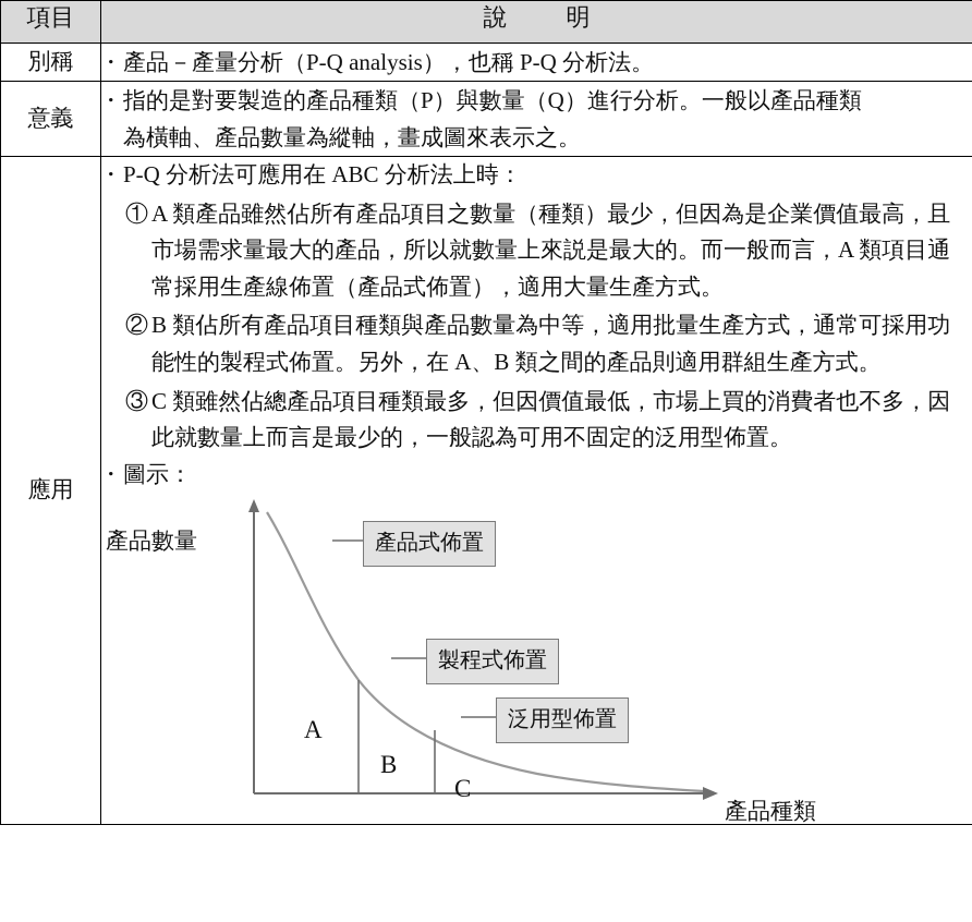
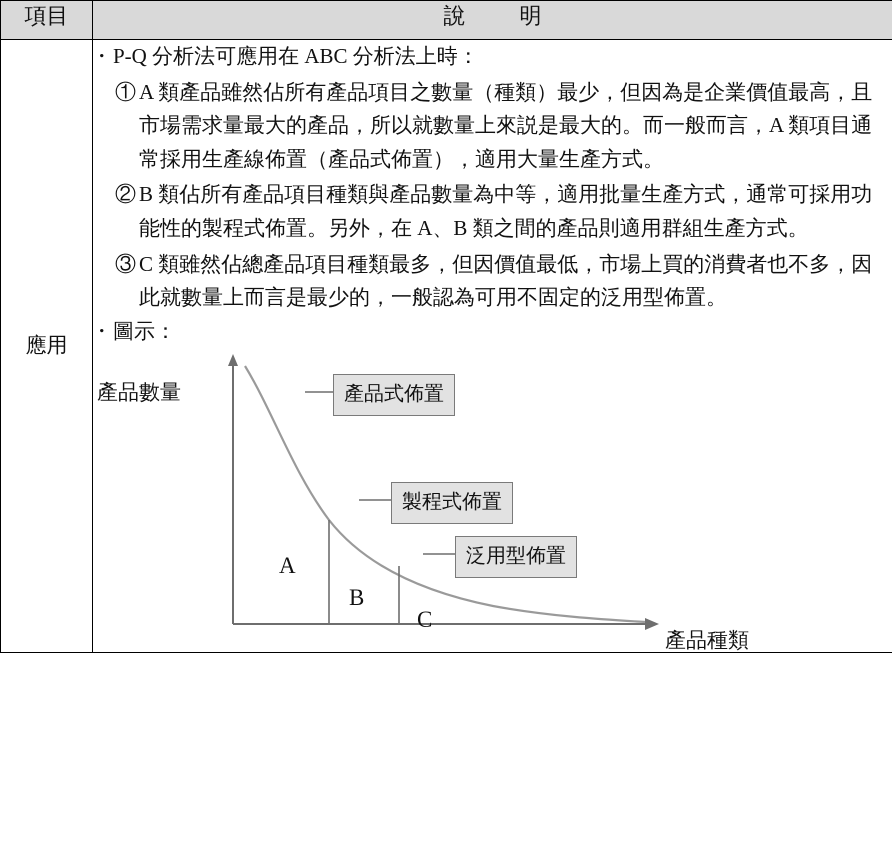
  項目	說 明
- 別稱	產品－產量分析（P-Q analysis），也稱 P-Q 分析法。
- 意義	指的是對要製造的產品種類（P）與數量（Q）進行分析。一般以產品種類 為橫軸、產品數量為縱軸，畫成圖來表示之。
  應用	P-Q 分析法可應用在 ABC 分析法上時： ① A 類產品雖然佔所有產品項目之數量（種類）最少，但因為是企業價值最高，且市場需求量最大的產品，所以就數量上來説是最大的。而一般而言，A 類項目通常採用生產線佈置（產品式佈置），適用大量生產方式。 ② B 類佔所有產品項目種類與產品數量為中等，適用批量生產方式，通常可採用功能性的製程式佈置。另外，在 A、B 類之間的產品則適用群組生產方式。 ③ C 類雖然佔總產品項目種類最多，但因價值最低，市場上買的消費者也不多，因此就數量上而言是最少的，一般認為可用不固定的泛用型佈置。 圖示： 產品數量 產品種類 產品式佈置 製程式佈置 泛用型佈置 A B C
